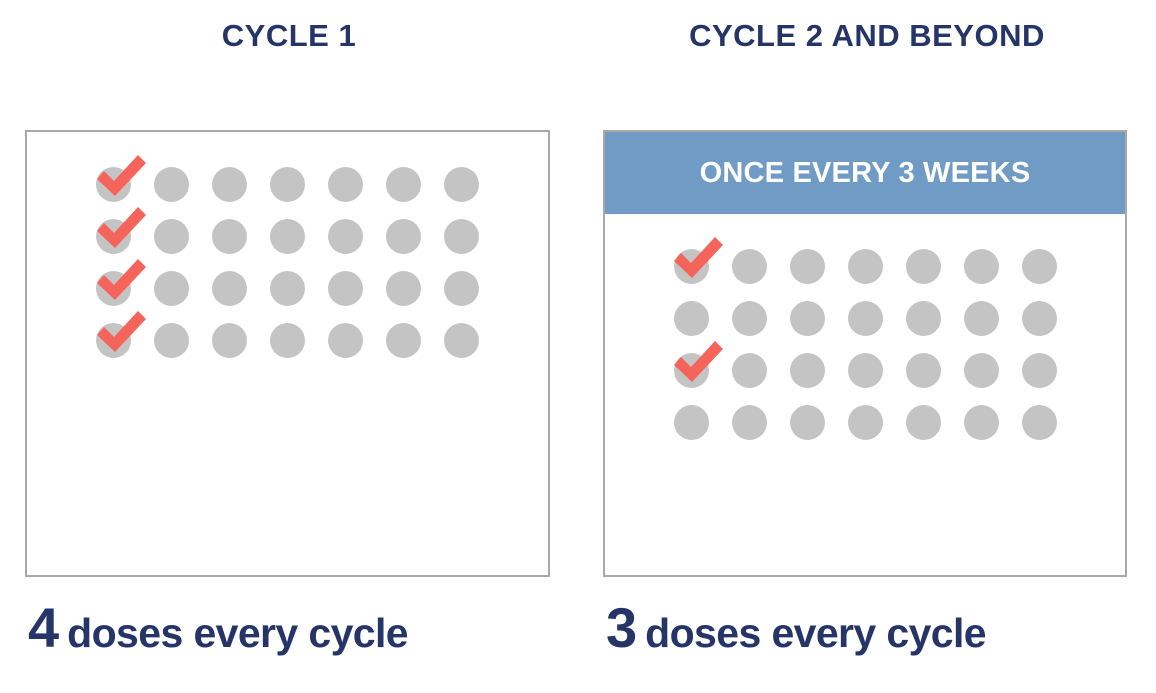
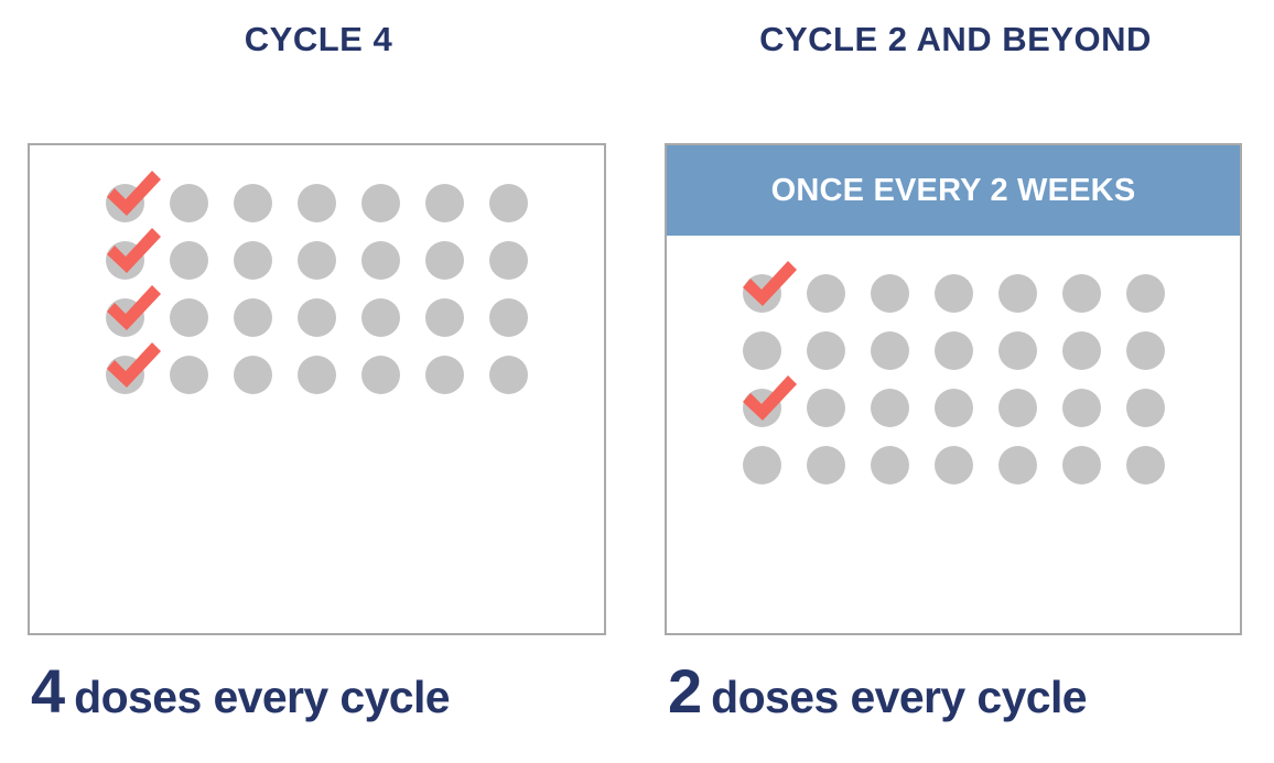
- CYCLE 1
+ CYCLE 4
  4
  doses every cycle
  CYCLE 2 AND BEYOND
- ONCE EVERY 3 WEEKS
+ ONCE EVERY 2 WEEKS
- 3
+ 2
  doses every cycle
